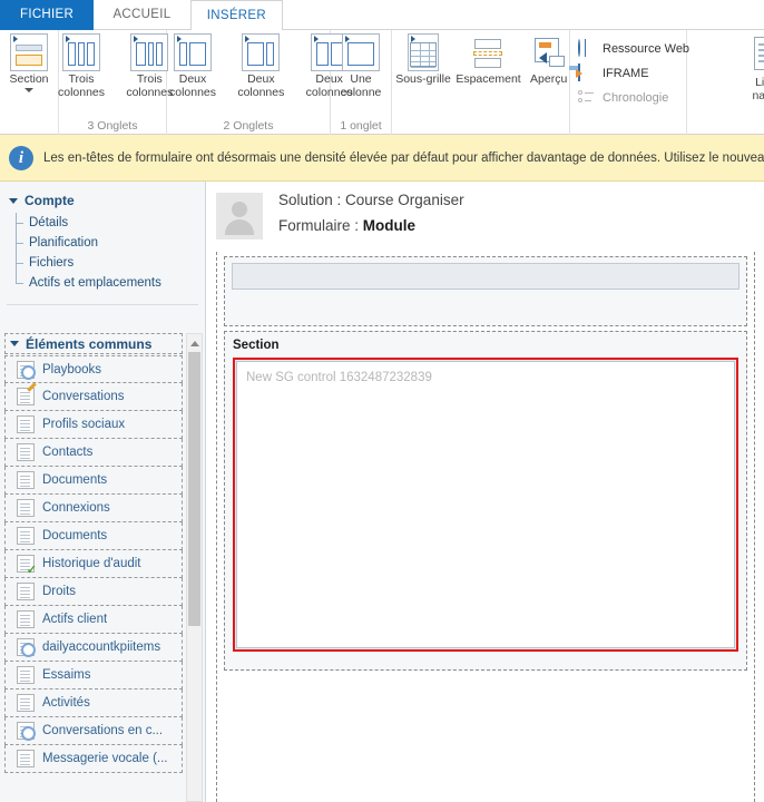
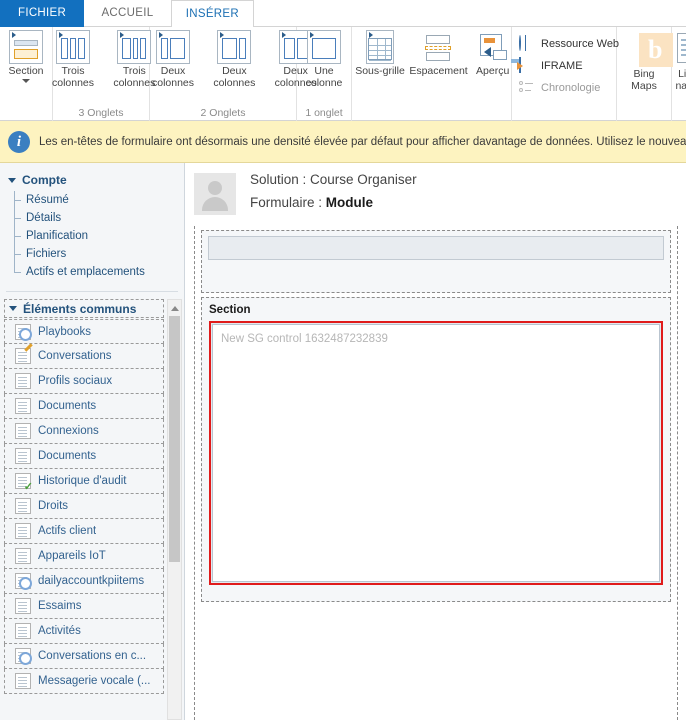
  FICHIER ACCUEIL INSÉRER
  Section
  Trois
  colonnes
  Trois
  colonnes
  3 Onglets
  Deux
  colonnes
  Deux
  colonnes
  Deux
  colonnes
  2 Onglets
  Une
  colonne
  1 onglet
  Sous-grille
  Espacement
  Aperçu
  Ressource Web
  IFRAME
  Chronologie
+ b
+ Bing
+ Maps
  i
  Les en-têtes de formulaire ont désormais une densité élevée par défaut pour afficher davantage de données. Utilisez le nouvea
  Compte
+ Résumé
  Détails
  Planification
  Fichiers
  Actifs et emplacements
  Éléments communs
  Playbooks
  Conversations
  Profils sociaux
- Contacts
  Documents
  Connexions
  Documents
  Historique d'audit
  Droits
  Actifs client
+ Appareils IoT
  dailyaccountkpiitems
  Essaims
  Activités
  Conversations en c...
  Messagerie vocale (...
  Solution : Course Organiser
  Formulaire : Module
  Section
  New SG control 1632487232839
